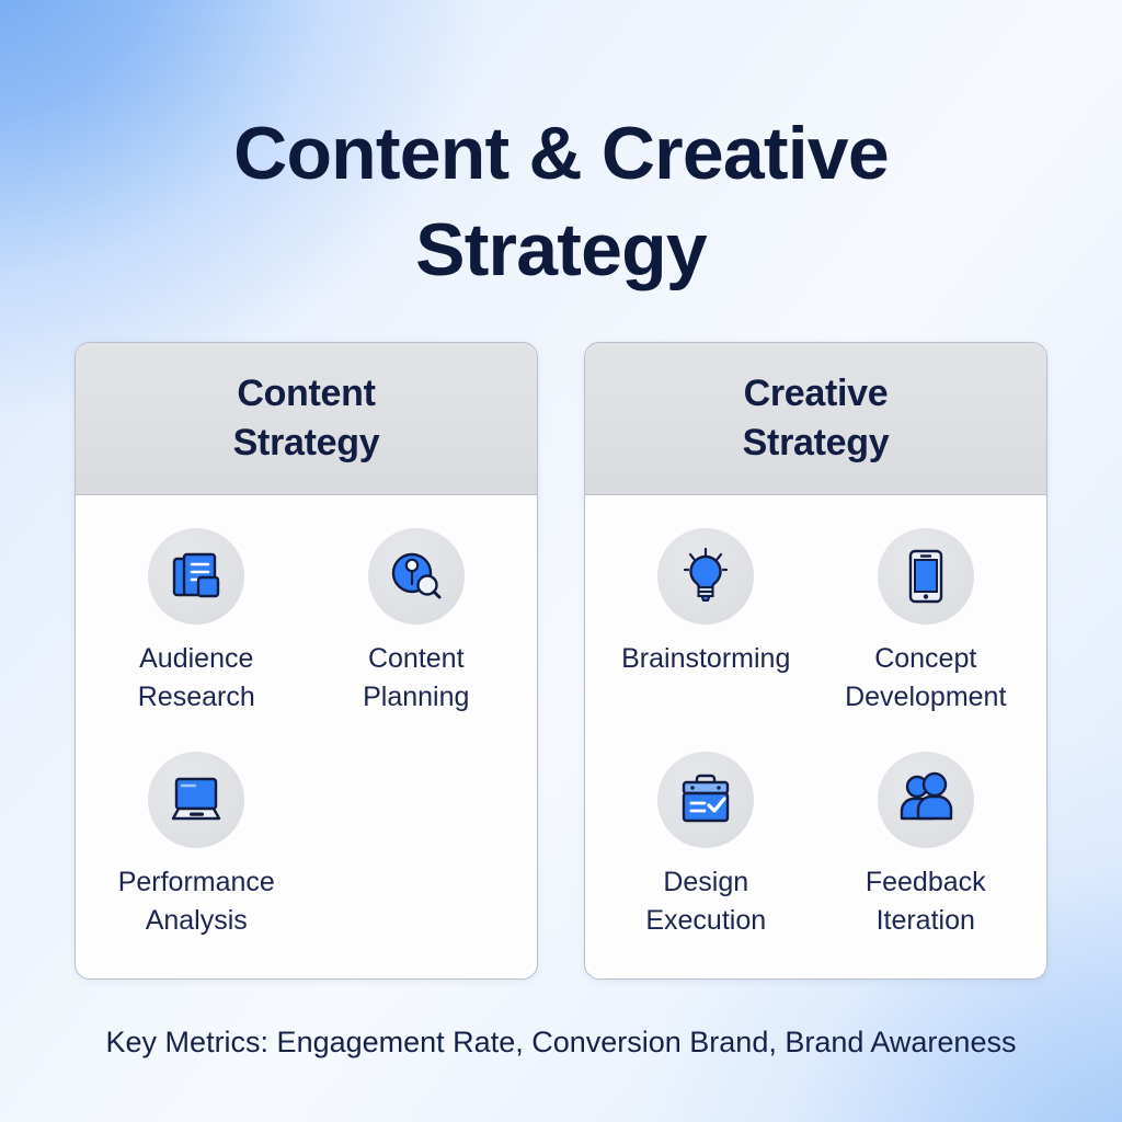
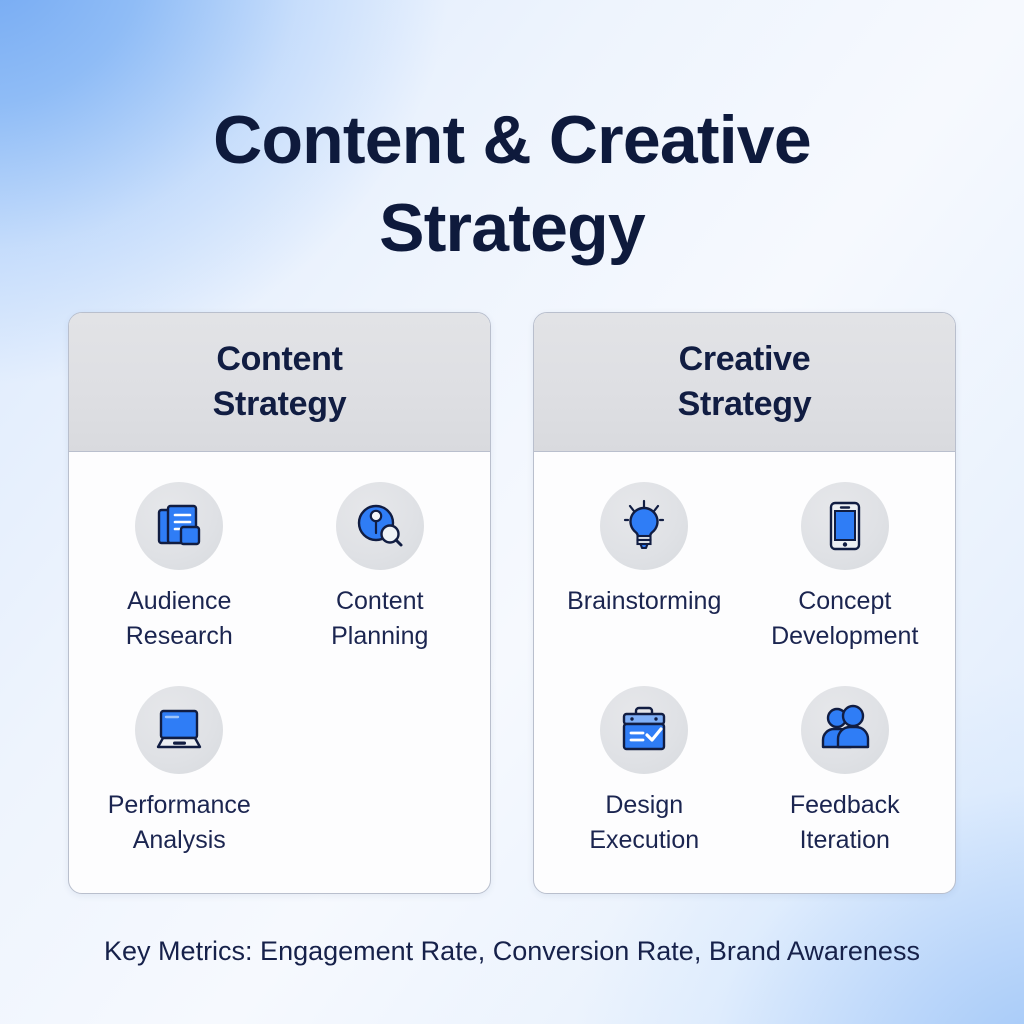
  Content & Creative
  Strategy
  Content
  Strategy
  Audience
  Research
  Content
  Planning
  Performance
  Analysis
  Creative
  Strategy
  Brainstorming
  Concept
  Development
  Design
  Execution
  Feedback
  Iteration
- Key Metrics: Engagement Rate, Conversion Brand, Brand Awareness
+ Key Metrics: Engagement Rate, Conversion Rate, Brand Awareness
